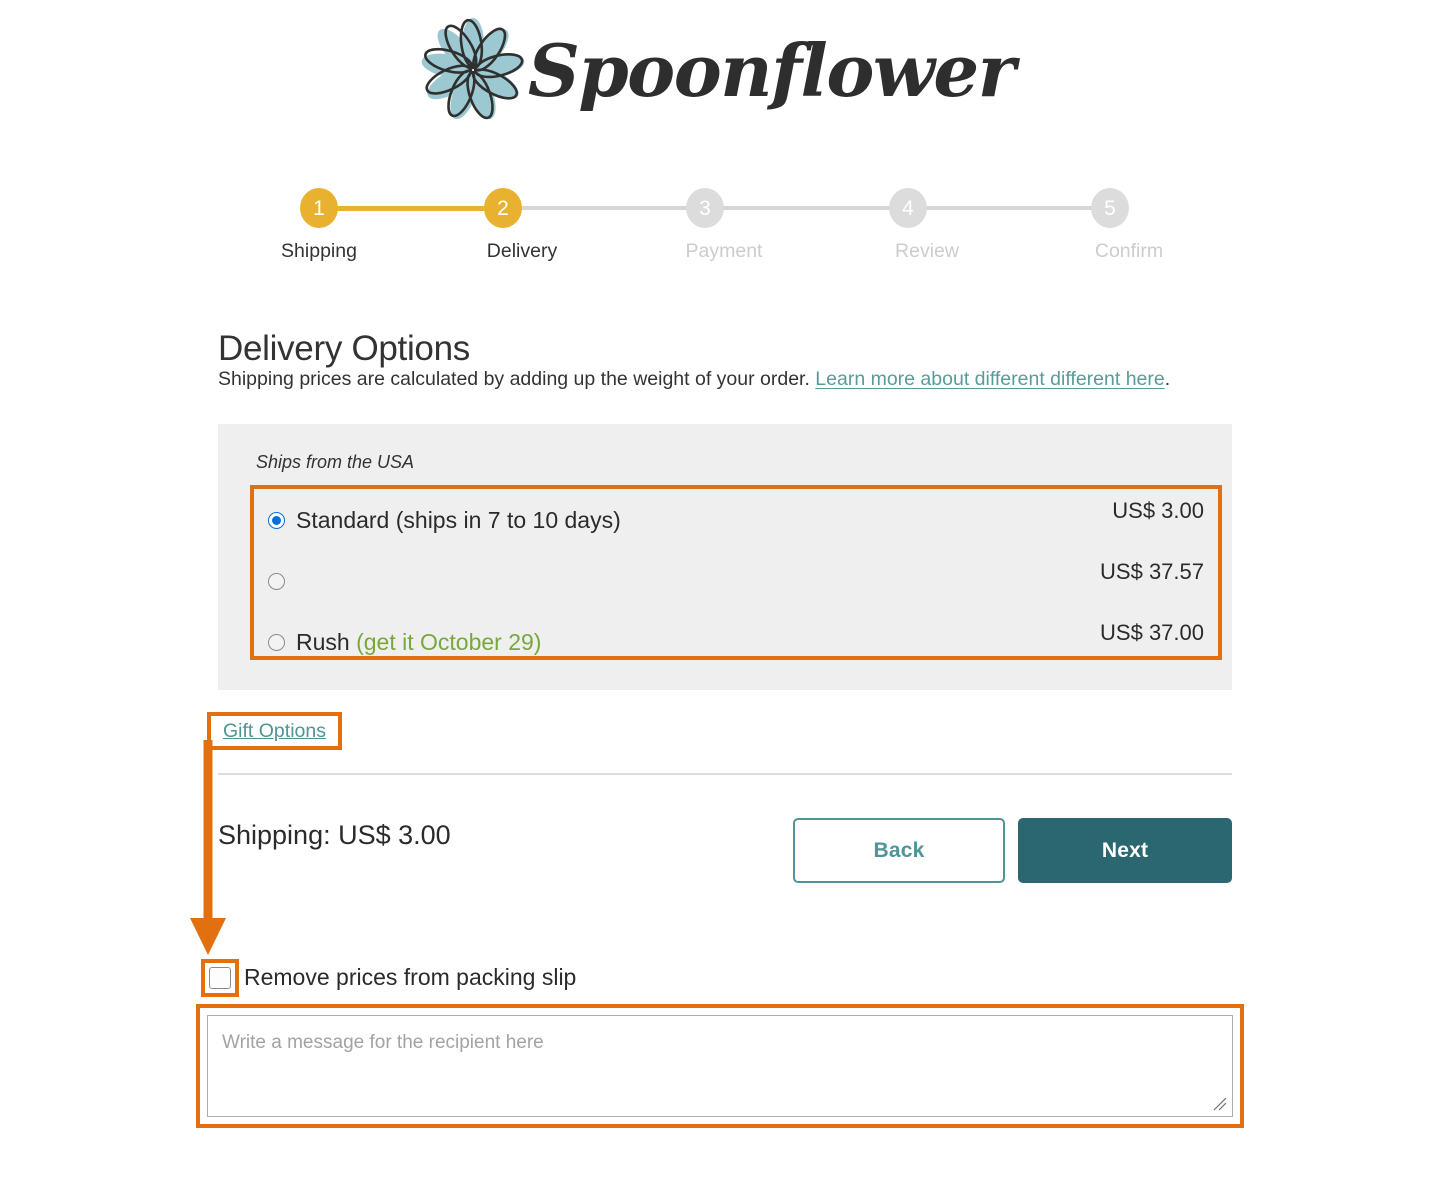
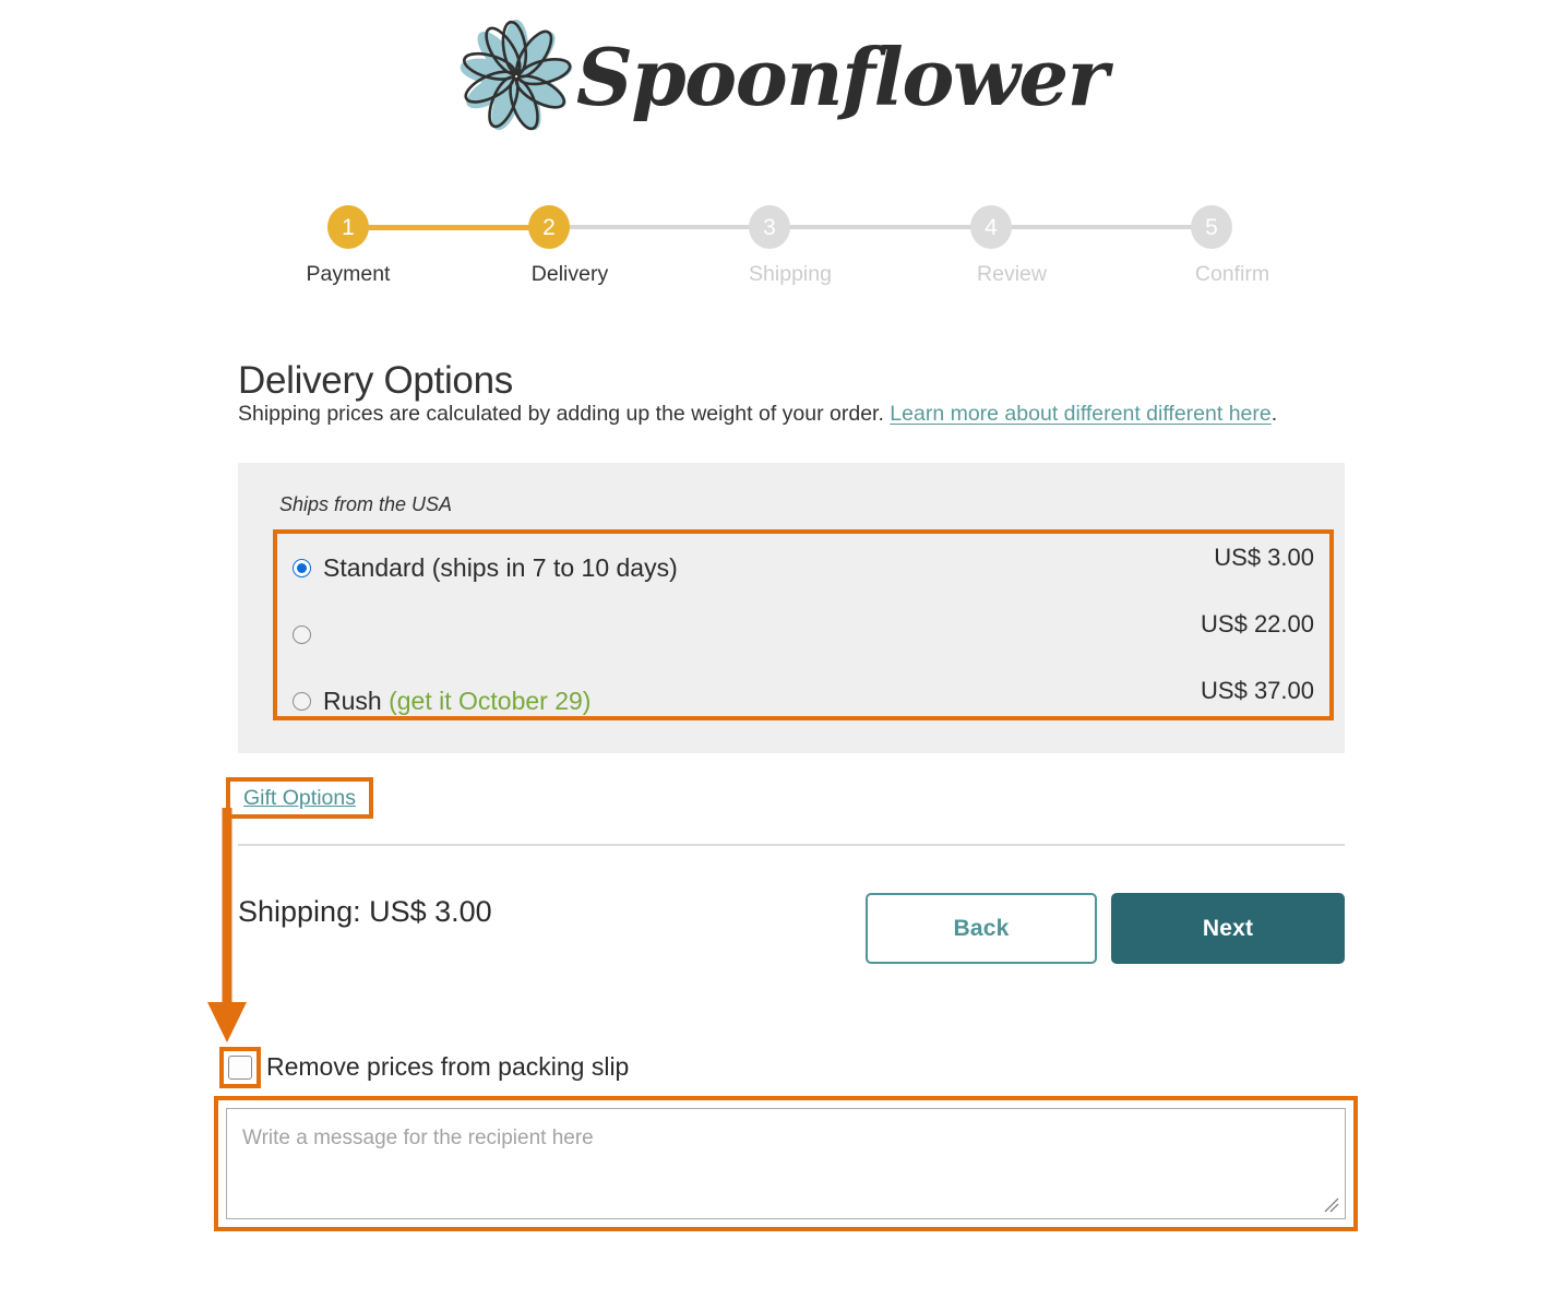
  Spoonflower
  1
  2
  3
  4
  5
- Shipping
+ Payment
  Delivery
- Payment
+ Shipping
  Review
  Confirm
  Delivery Options
  Shipping prices are calculated by adding up the weight of your order. Learn more about different different here.
  Ships from the USA
  Standard (ships in 7 to 10 days)
  US$ 3.00
- US$ 37.57
+ US$ 22.00
  Rush (get it October 29)
  US$ 37.00
  Gift Options
  Shipping: US$ 3.00
  Back
  Next
  Remove prices from packing slip
  Write a message for the recipient here
